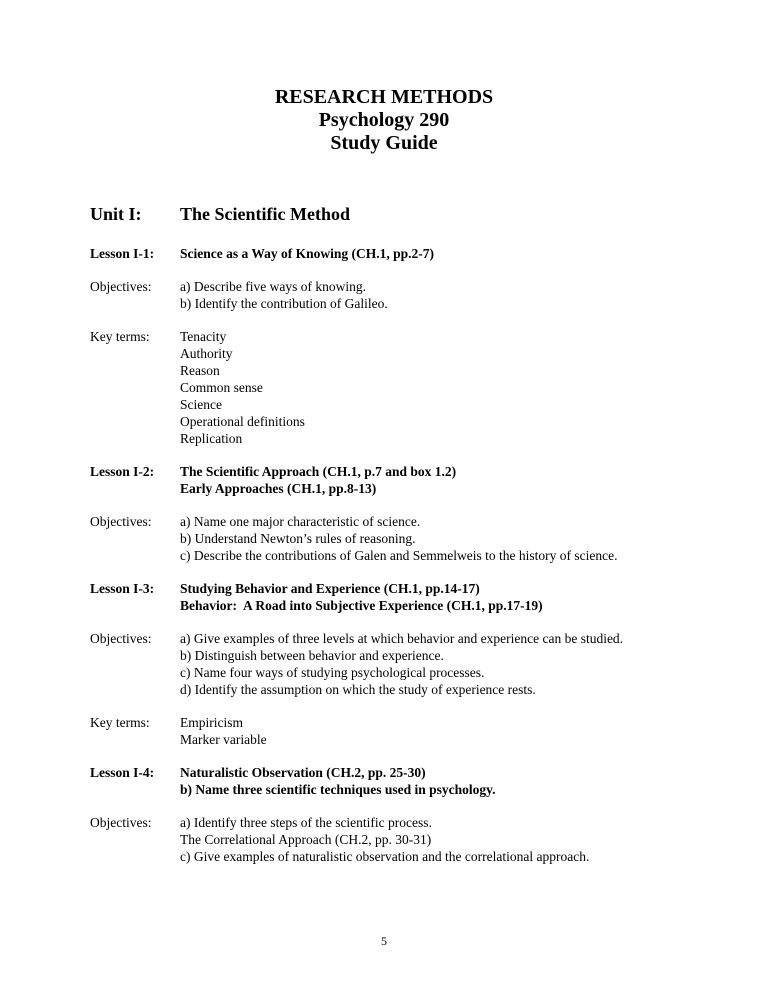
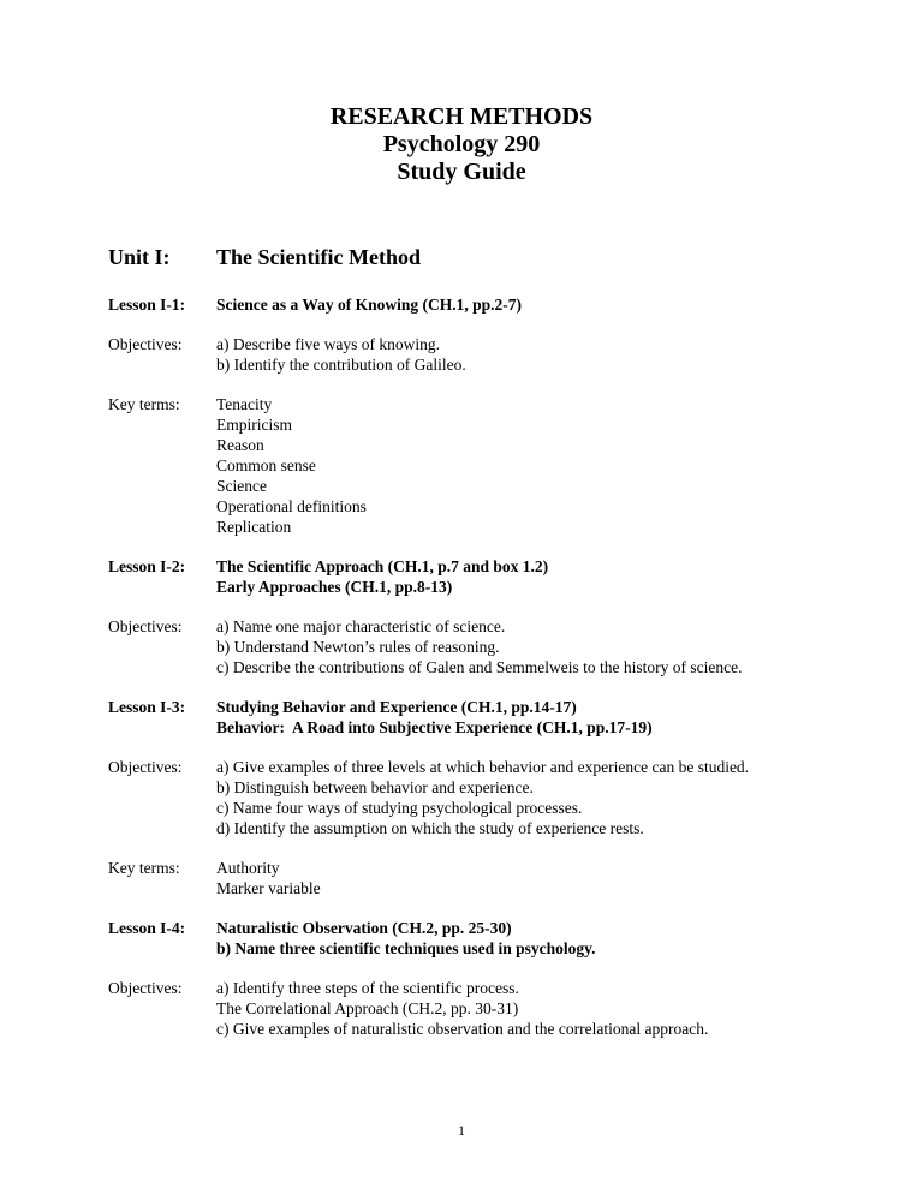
  RESEARCH METHODS
  Psychology 290
  Study Guide
  Unit I:
  The Scientific Method
  Lesson I-1:
  Science as a Way of Knowing (CH.1, pp.2-7)
  Objectives:
  a) Describe five ways of knowing.
  b) Identify the contribution of Galileo.
  Key terms:
  Tenacity
- Authority
+ Empiricism
  Reason
  Common sense
  Science
  Operational definitions
  Replication
  Lesson I-2:
  The Scientific Approach (CH.1, p.7 and box 1.2)
  Early Approaches (CH.1, pp.8-13)
  Objectives:
  a) Name one major characteristic of science.
  b) Understand Newton’s rules of reasoning.
  c) Describe the contributions of Galen and Semmelweis to the history of science.
  Lesson I-3:
  Studying Behavior and Experience (CH.1, pp.14-17)
  Behavior: A Road into Subjective Experience (CH.1, pp.17-19)
  Objectives:
  a) Give examples of three levels at which behavior and experience can be studied.
  b) Distinguish between behavior and experience.
  c) Name four ways of studying psychological processes.
  d) Identify the assumption on which the study of experience rests.
  Key terms:
- Empiricism
+ Authority
  Marker variable
  Lesson I-4:
  Naturalistic Observation (CH.2, pp. 25-30)
  b) Name three scientific techniques used in psychology.
  Objectives:
  a) Identify three steps of the scientific process.
  The Correlational Approach (CH.2, pp. 30-31)
  c) Give examples of naturalistic observation and the correlational approach.
- 5
+ 1
